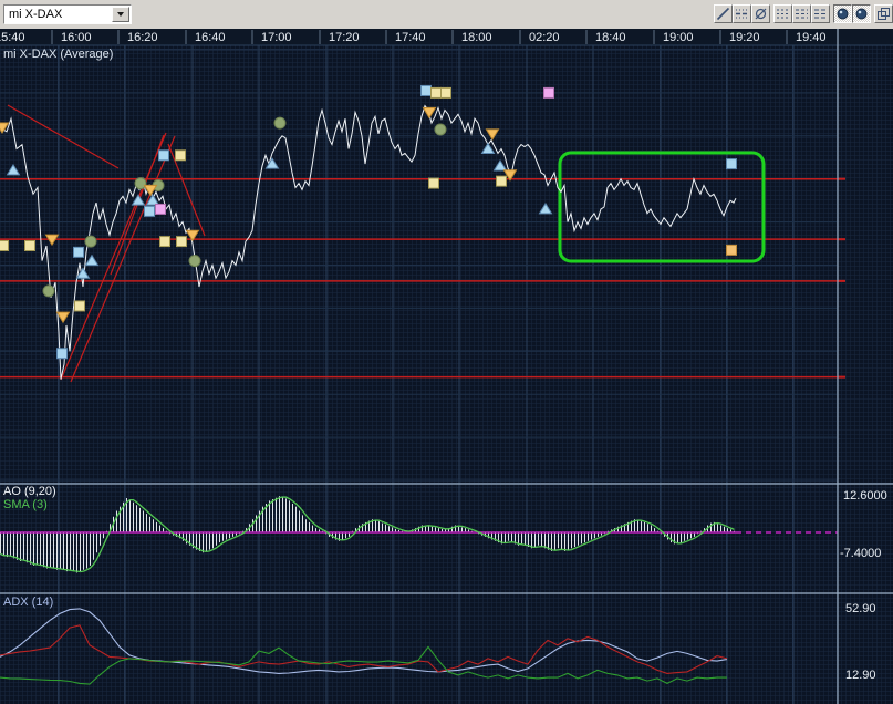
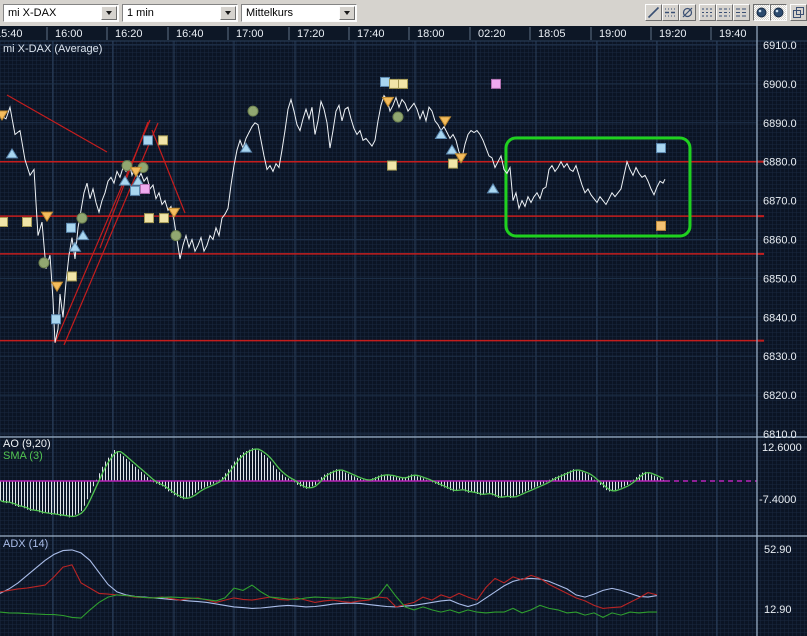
+ 6910.0
+ 6900.0
+ 6890.0
+ 6880.0
+ 6870.0
+ 6860.0
+ 6850.0
+ 6840.0
+ 6830.0
+ 6820.0
+ 6810.0
  5:40
  16:00
  16:20
  16:40
  17:00
  17:20
  17:40
  18:00
  02:20
- 18:40
+ 18:05
  19:00
  19:20
  19:40
  mi X-DAX (Average)
  AO (9,20)
  SMA (3)
  ADX (14)
  12.6000
  -7.4000
  52.90
  12.90
  mi X-DAX
+ 1 min
+ Mittelkurs
